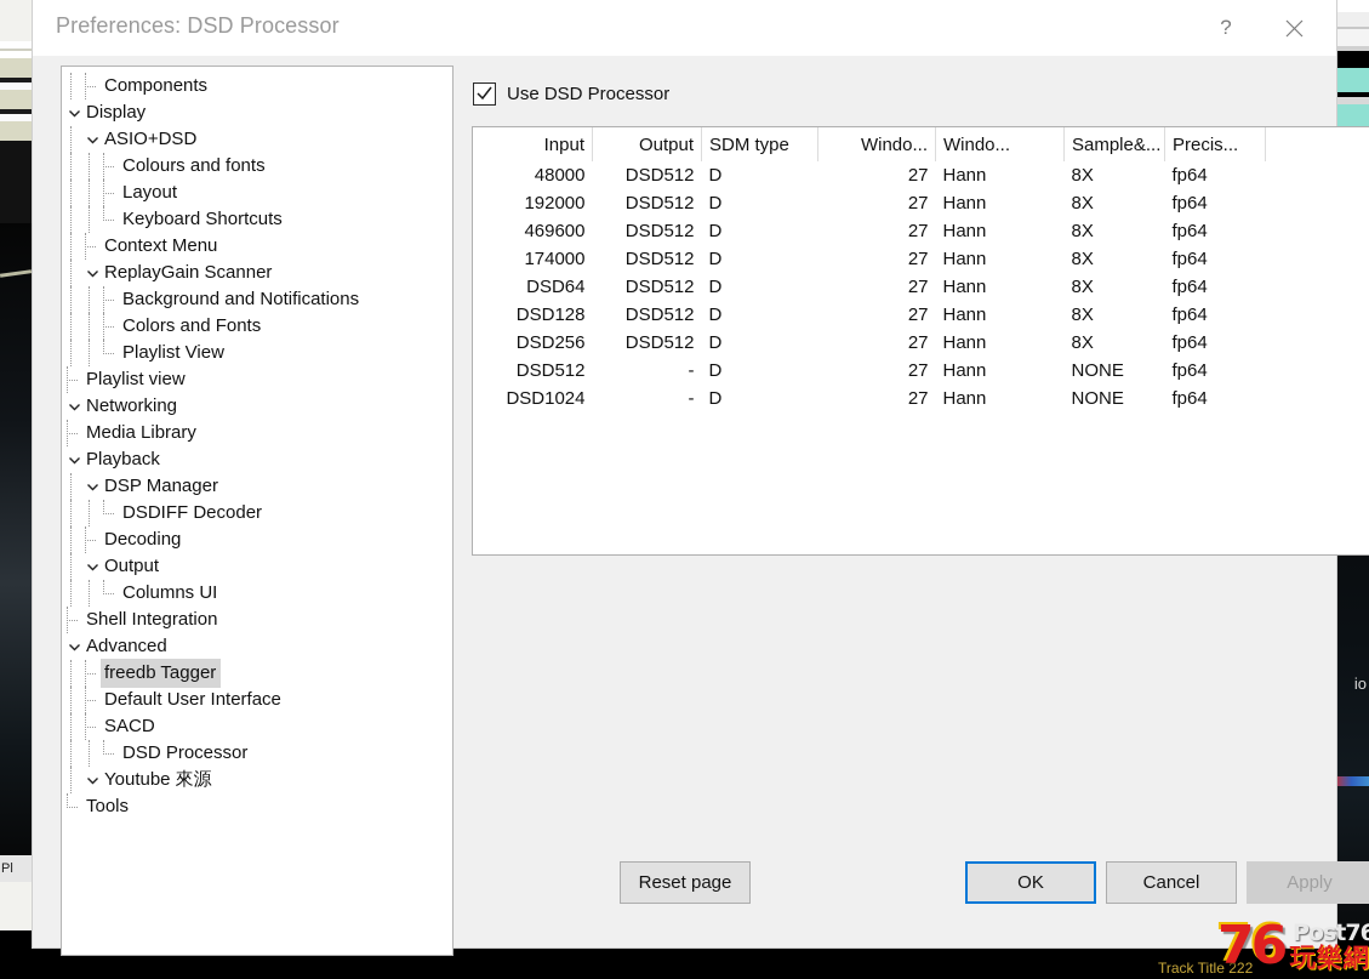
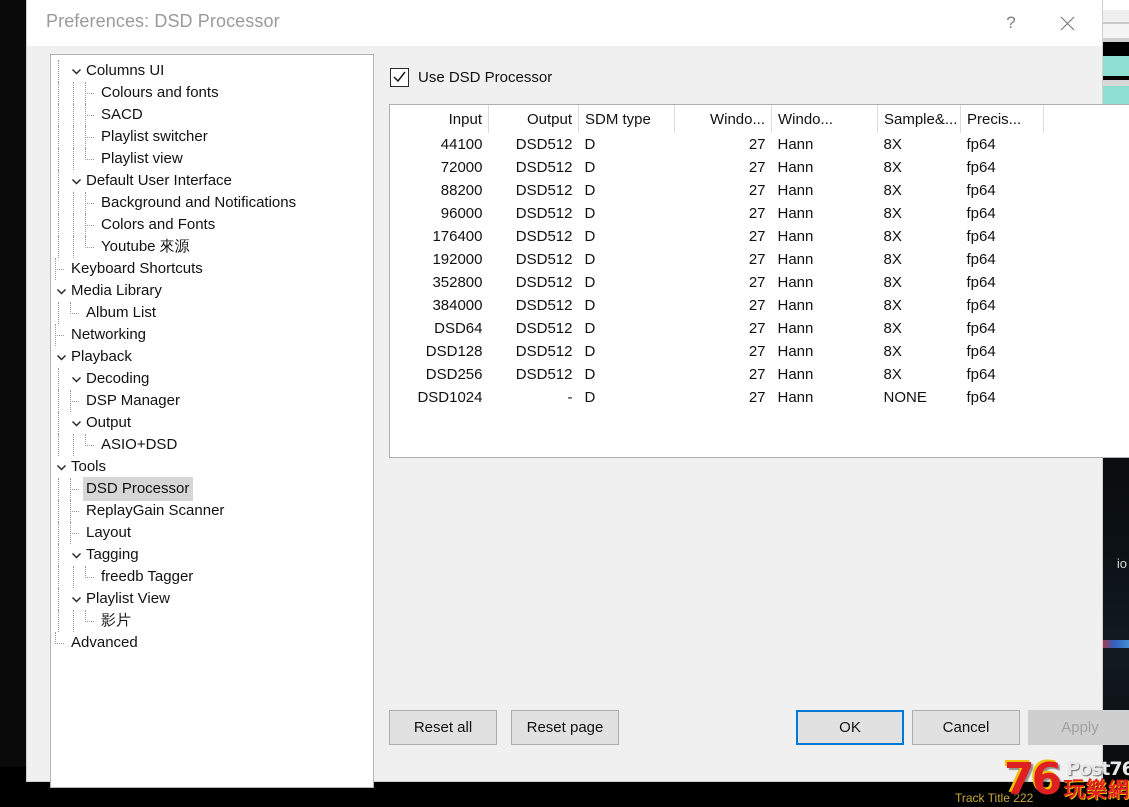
- Pl
  io
  Track Title 222
  Preferences: DSD Processor
  ?
- Components
- Display
- ASIO+DSD
+ Columns UI
  Colours and fonts
- Layout
+ SACD
+ Playlist switcher
- Keyboard Shortcuts
+ Playlist view
- Context Menu
- ReplayGain Scanner
+ Default User Interface
  Background and Notifications
  Colors and Fonts
- Playlist View
+ Youtube 來源
- Playlist view
+ Keyboard Shortcuts
- Networking
+ Media Library
+ Album List
- Media Library
+ Networking
  Playback
- DSP Manager
+ Decoding
- DSDIFF Decoder
- Decoding
+ DSP Manager
  Output
- Columns UI
+ ASIO+DSD
- Shell Integration
- Advanced
+ Tools
- freedb Tagger
+ DSD Processor
- Default User Interface
+ ReplayGain Scanner
- SACD
+ Layout
+ Tagging
- DSD Processor
+ freedb Tagger
- Youtube 來源
+ Playlist View
+ 影片
- Tools
+ Advanced
  Use DSD Processor
  Input	Output	SDM type	Windo...	Windo...	Sample&...	Precis...
+ 44100	DSD512	D	27	Hann	8X	fp64
- 48000	DSD512	D	27	Hann	8X	fp64
+ 72000	DSD512	D	27	Hann	8X	fp64
+ 88200	DSD512	D	27	Hann	8X	fp64
+ 96000	DSD512	D	27	Hann	8X	fp64
+ 176400	DSD512	D	27	Hann	8X	fp64
  192000	DSD512	D	27	Hann	8X	fp64
- 469600	DSD512	D	27	Hann	8X	fp64
+ 352800	DSD512	D	27	Hann	8X	fp64
- 174000	DSD512	D	27	Hann	8X	fp64
+ 384000	DSD512	D	27	Hann	8X	fp64
  DSD64	DSD512	D	27	Hann	8X	fp64
  DSD128	DSD512	D	27	Hann	8X	fp64
  DSD256	DSD512	D	27	Hann	8X	fp64
- DSD512	-	D	27	Hann	NONE	fp64
  DSD1024	-	D	27	Hann	NONE	fp64
+ Reset all
  Reset page
  OK
  Cancel
  Apply
  76
  Post76
  玩樂網
